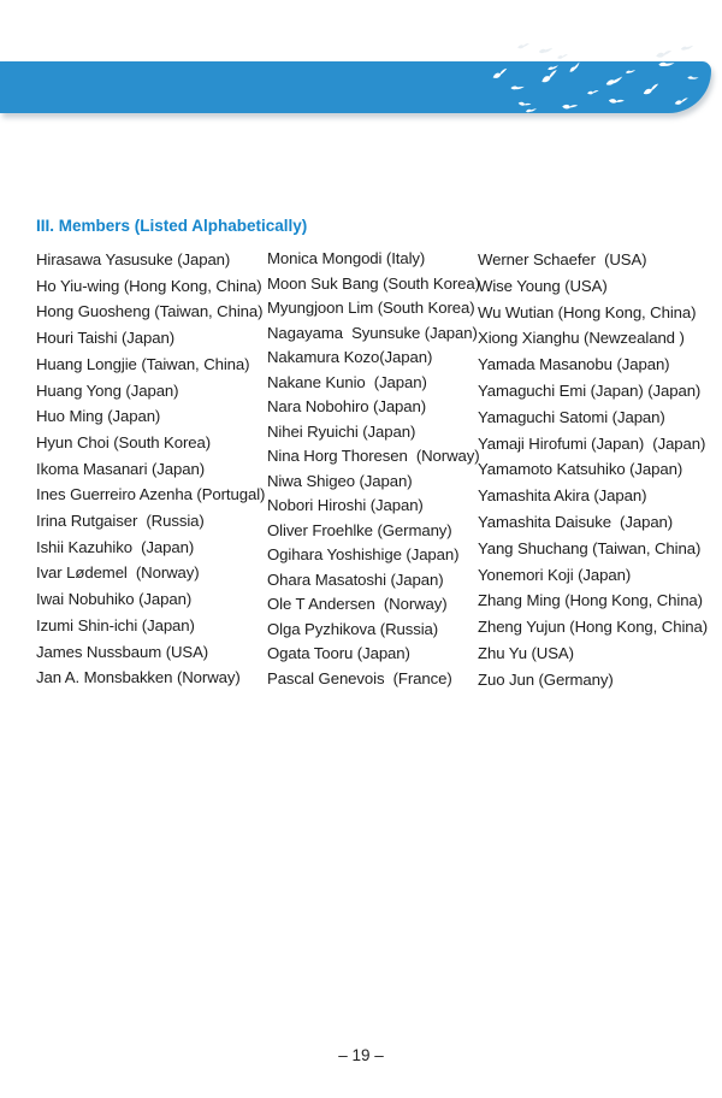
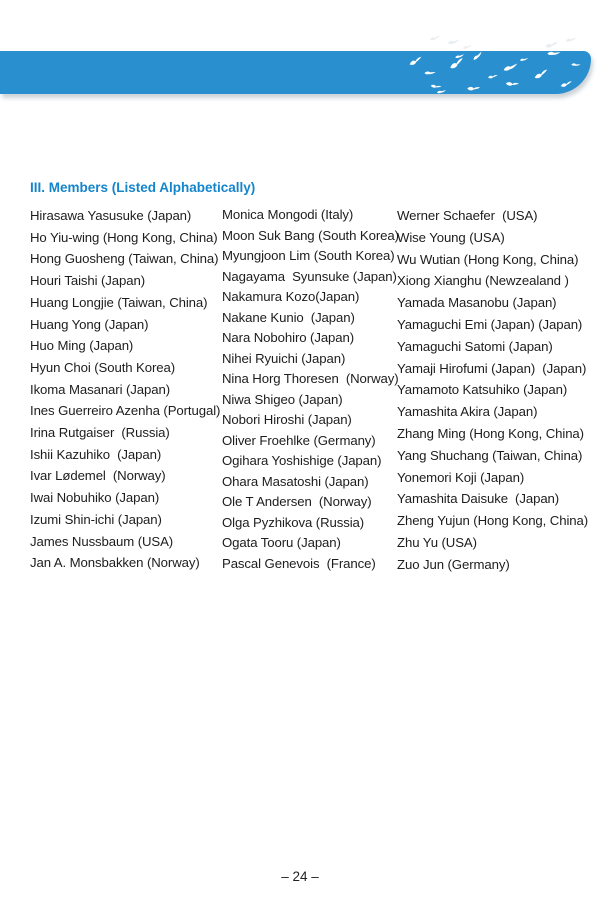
  III. Members (Listed Alphabetically)
  Hirasawa Yasusuke (Japan)
  Ho Yiu-wing (Hong Kong, China)
  Hong Guosheng (Taiwan, China)
  Houri Taishi (Japan)
  Huang Longjie (Taiwan, China)
  Huang Yong (Japan)
  Huo Ming (Japan)
  Hyun Choi (South Korea)
  Ikoma Masanari (Japan)
  Ines Guerreiro Azenha (Portugal)
  Irina Rutgaiser (Russia)
  Ishii Kazuhiko (Japan)
  Ivar Lødemel (Norway)
  Iwai Nobuhiko (Japan)
  Izumi Shin-ichi (Japan)
  James Nussbaum (USA)
  Jan A. Monsbakken (Norway)
  Monica Mongodi (Italy)
  Moon Suk Bang (South Korea)
  Myungjoon Lim (South Korea)
  Nagayama Syunsuke (Japan)
  Nakamura Kozo(Japan)
  Nakane Kunio (Japan)
  Nara Nobohiro (Japan)
  Nihei Ryuichi (Japan)
  Nina Horg Thoresen (Norway)
  Niwa Shigeo (Japan)
  Nobori Hiroshi (Japan)
  Oliver Froehlke (Germany)
  Ogihara Yoshishige (Japan)
  Ohara Masatoshi (Japan)
  Ole T Andersen (Norway)
  Olga Pyzhikova (Russia)
  Ogata Tooru (Japan)
  Pascal Genevois (France)
  Werner Schaefer (USA)
  Wise Young (USA)
  Wu Wutian (Hong Kong, China)
  Xiong Xianghu (Newzealand )
  Yamada Masanobu (Japan)
  Yamaguchi Emi (Japan) (Japan)
  Yamaguchi Satomi (Japan)
  Yamaji Hirofumi (Japan) (Japan)
  Yamamoto Katsuhiko (Japan)
  Yamashita Akira (Japan)
- Yamashita Daisuke (Japan)
+ Zhang Ming (Hong Kong, China)
  Yang Shuchang (Taiwan, China)
  Yonemori Koji (Japan)
- Zhang Ming (Hong Kong, China)
+ Yamashita Daisuke (Japan)
  Zheng Yujun (Hong Kong, China)
  Zhu Yu (USA)
  Zuo Jun (Germany)
- – 19 –
+ – 24 –
